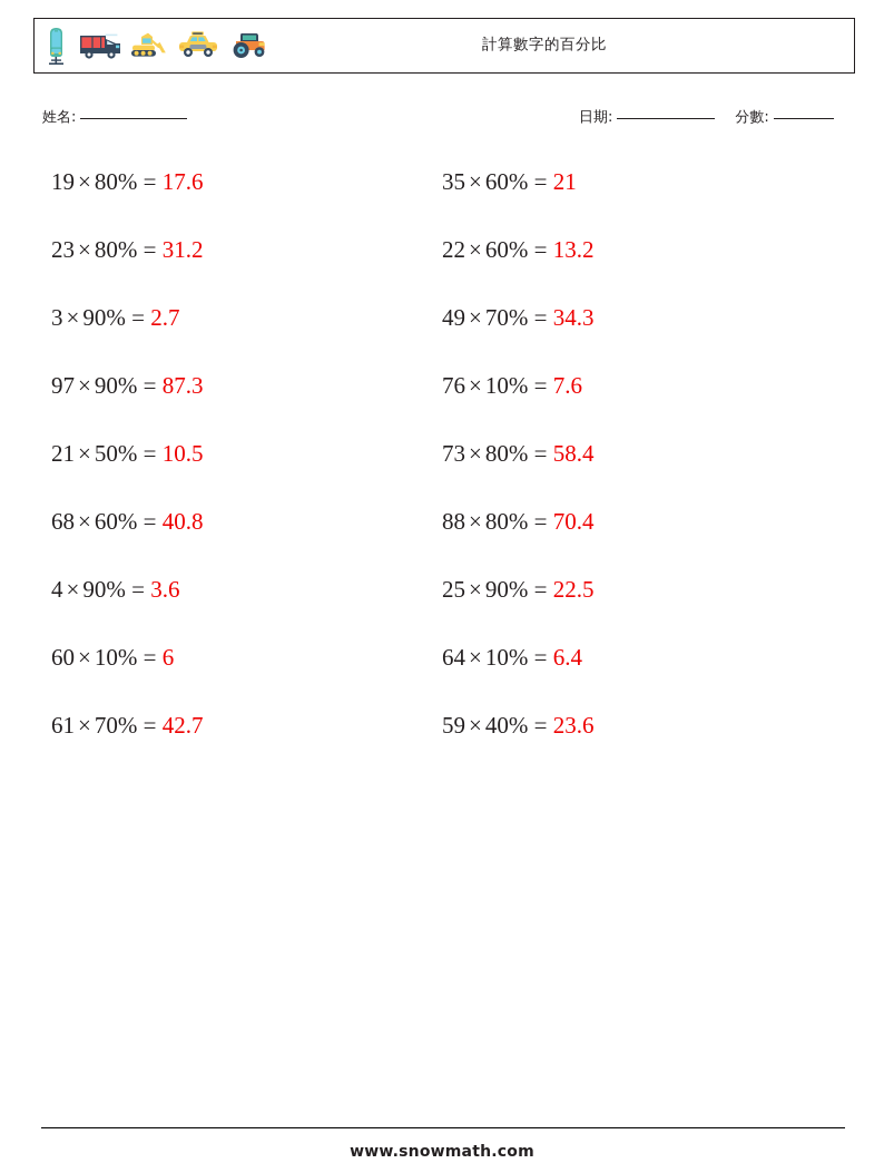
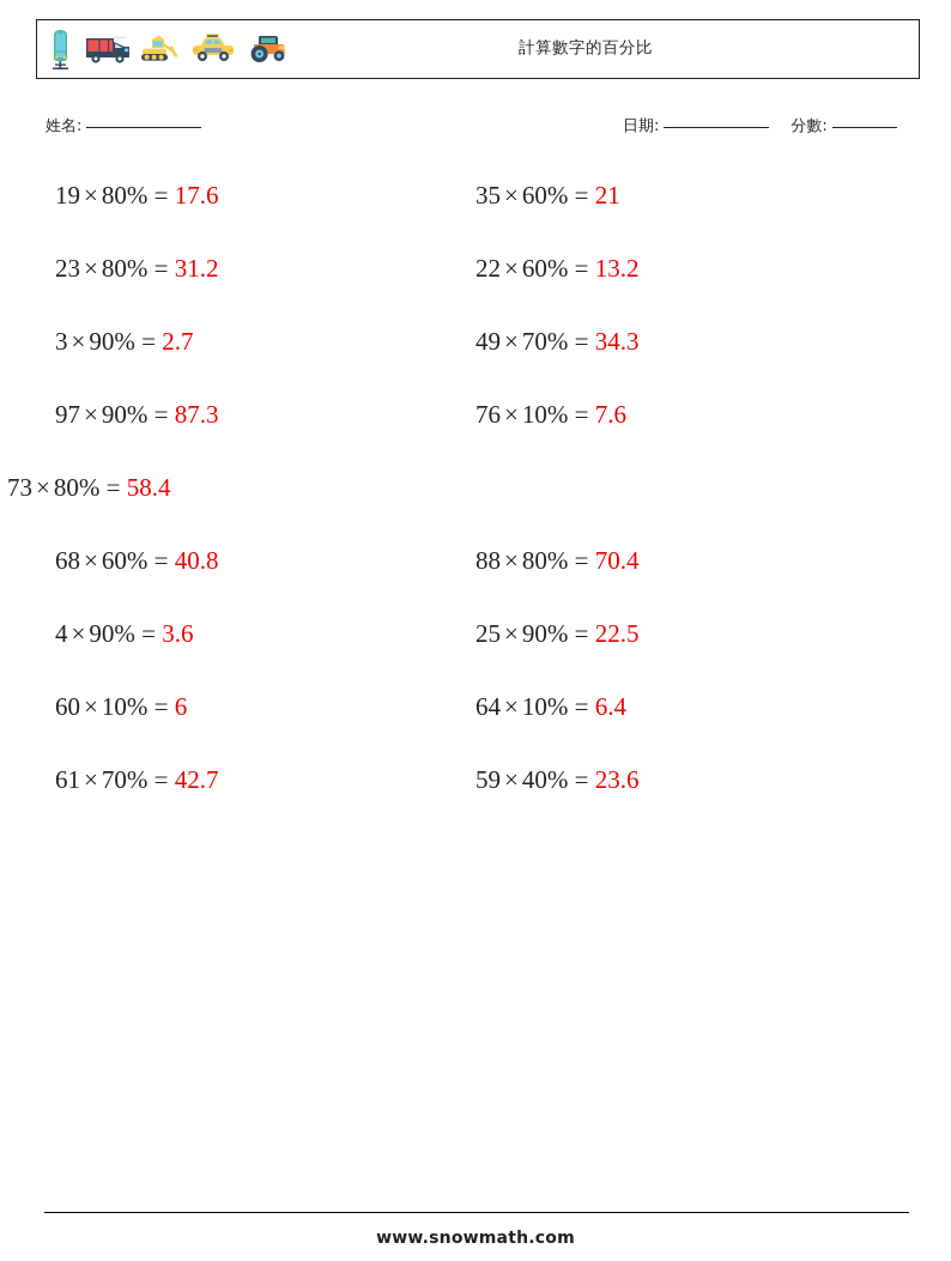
  計算數字的百分比
  姓名:
  日期: 分數:
  19 × 80% = 17.6
  35 × 60% = 21
  23 × 80% = 31.2
  22 × 60% = 13.2
  3 × 90% = 2.7
  49 × 70% = 34.3
  97 × 90% = 87.3
  76 × 10% = 7.6
- 21 × 50% = 10.5
  73 × 80% = 58.4
  68 × 60% = 40.8
  88 × 80% = 70.4
  4 × 90% = 3.6
  25 × 90% = 22.5
  60 × 10% = 6
  64 × 10% = 6.4
  61 × 70% = 42.7
  59 × 40% = 23.6
  www.snowmath.com
